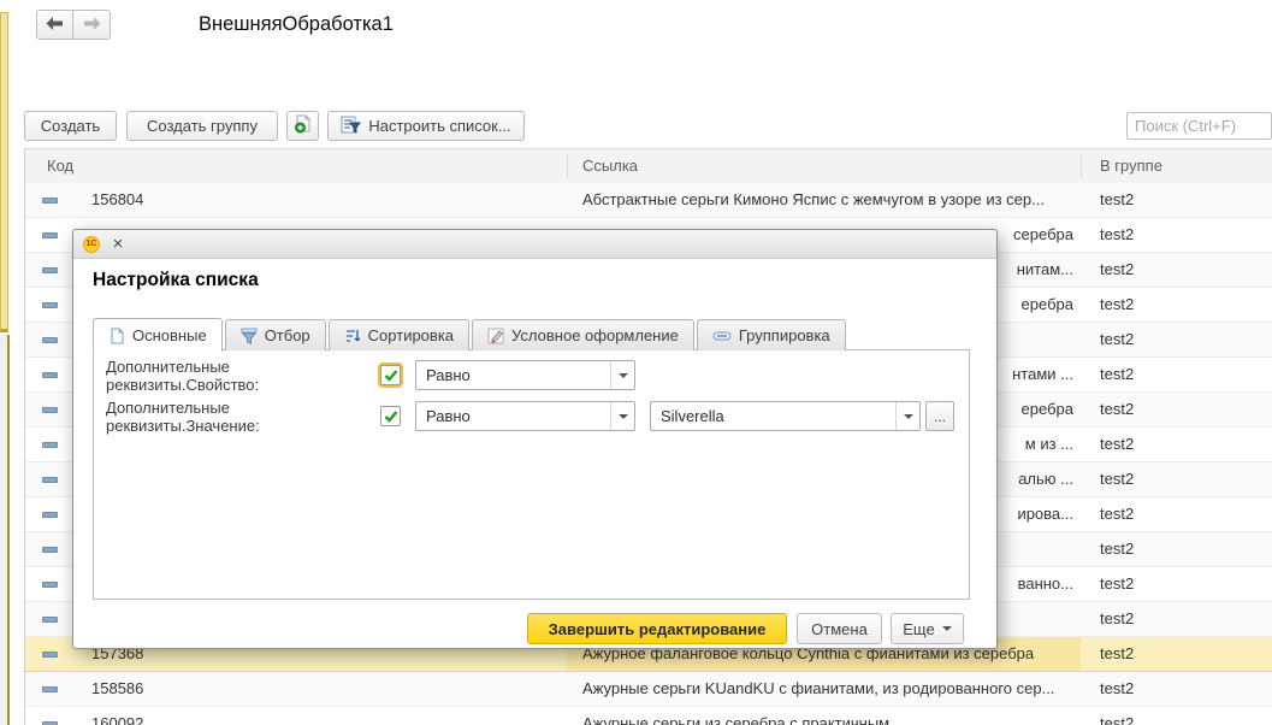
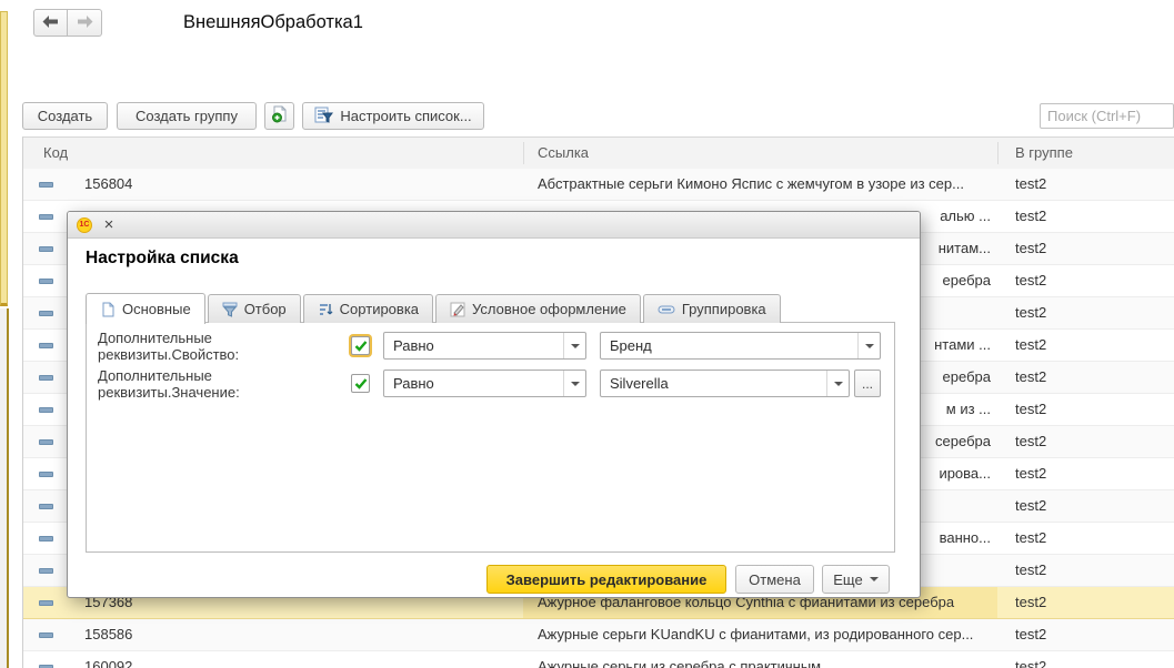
  ВнешняяОбработка1
  Создать
  Создать группу
  Настроить список...
  Поиск (Ctrl+F)
  Код
  Ссылка
  В группе
  156804
  Абстрактные серьги Кимоно Яспис с жемчугом в узоре из сер...
  test2
- серебра
+ алью ...
  test2
  нитам...
  test2
  еребра
  test2
  test2
  нтами ...
  test2
  еребра
  test2
  м из ...
  test2
- алью ...
+ серебра
  test2
  ирова...
  test2
  test2
  ванно...
  test2
  test2
  157368
  Ажурное фаланговое кольцо Cynthia с фианитами из серебра
  test2
  158586
  Ажурные серьги KUandKU с фианитами, из родированного сер...
  test2
  160092
  Ажурные серьги из серебра с практичным...
  test2
  ×
  Настройка списка
  Основные
  Отбор
  Сортировка
  Условное оформление
  Группировка
  Дополнительные реквизиты.Свойство:
  Равно
+ Бренд
  Дополнительные реквизиты.Значение:
  Равно
  Silverella
  ...
  Завершить редактирование
  Отмена
  Еще
